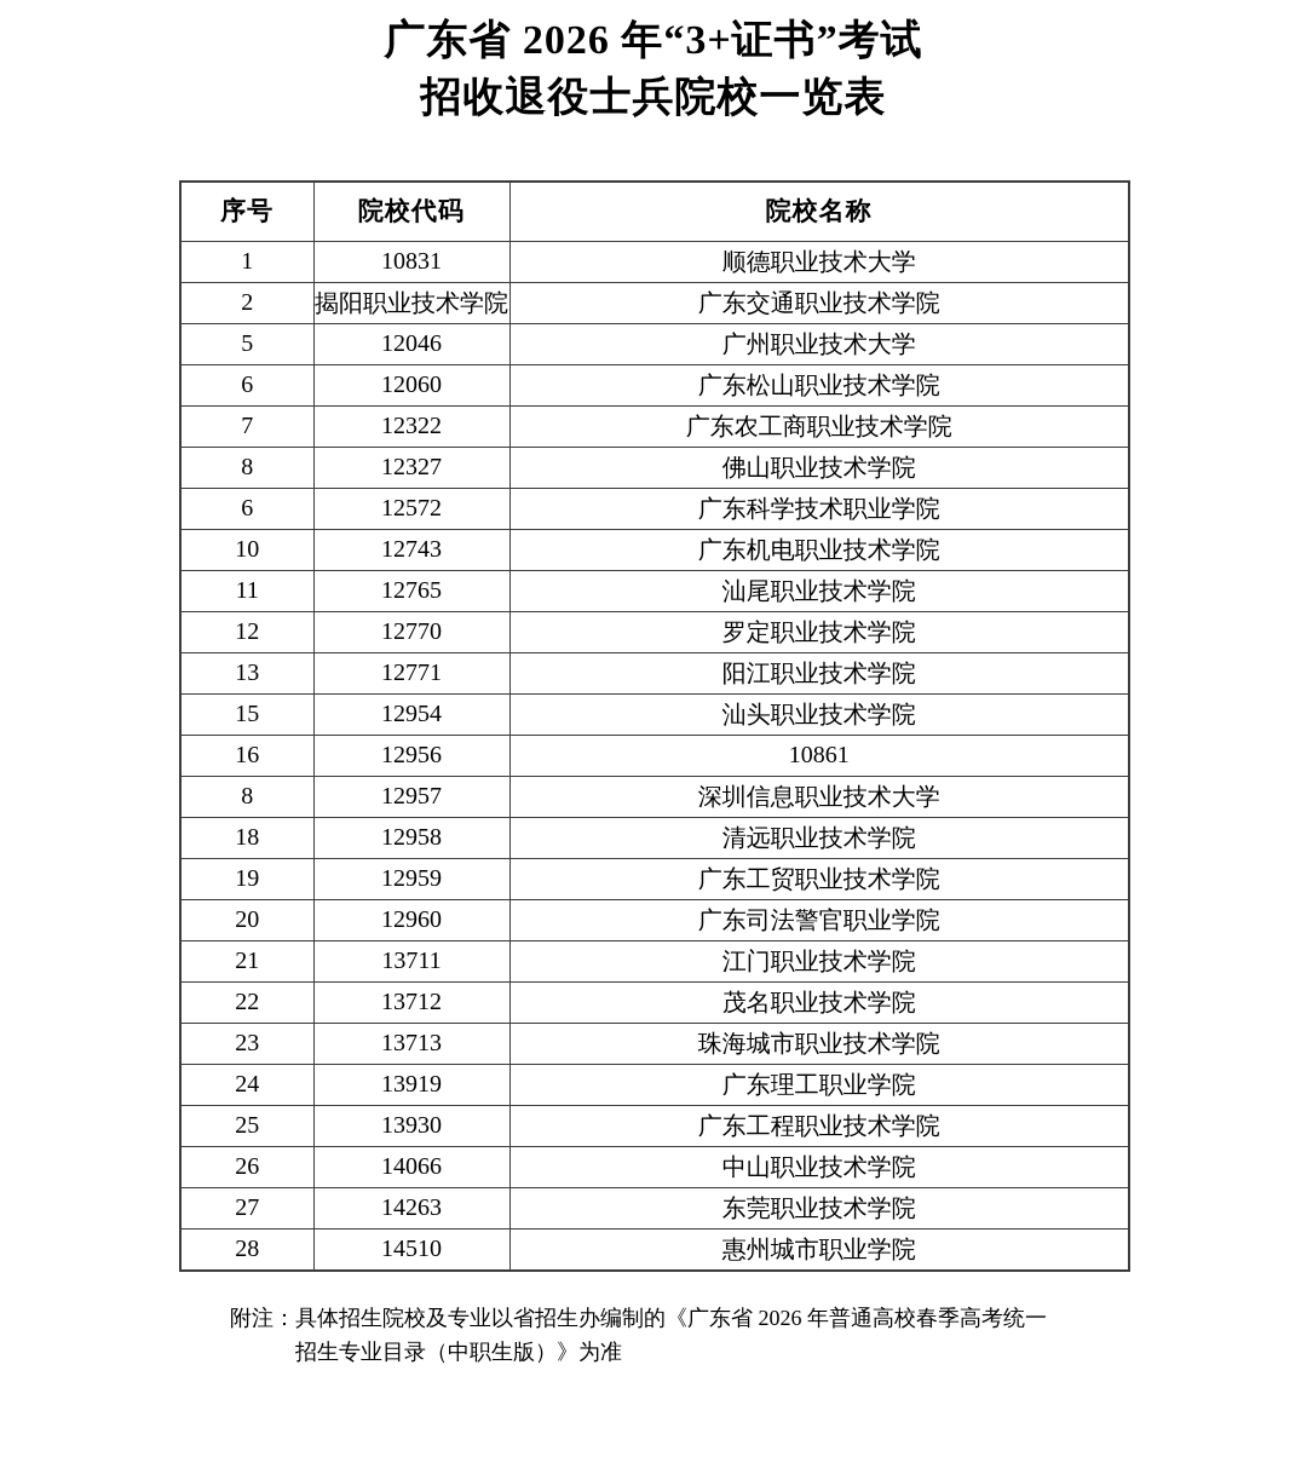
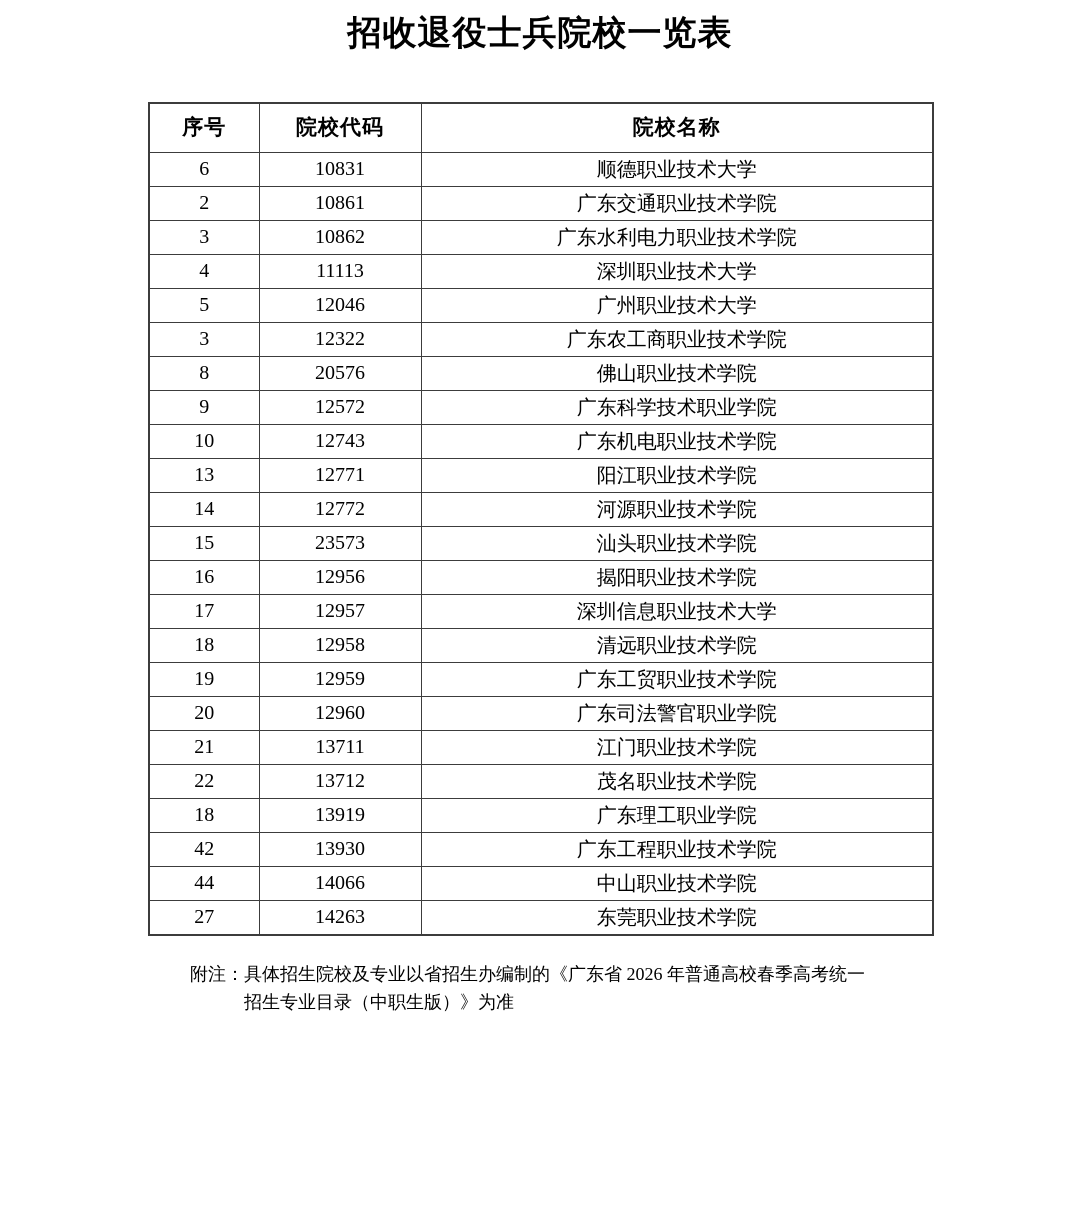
- 广东省 2026 年“3+证书”考试
  招收退役士兵院校一览表
  序号	院校代码	院校名称
- 1	10831	顺德职业技术大学
+ 6	10831	顺德职业技术大学
- 2	揭阳职业技术学院	广东交通职业技术学院
+ 2	10861	广东交通职业技术学院
+ 3	10862	广东水利电力职业技术学院
+ 4	11113	深圳职业技术大学
  5	12046	广州职业技术大学
- 6	12060	广东松山职业技术学院
- 7	12322	广东农工商职业技术学院
+ 3	12322	广东农工商职业技术学院
- 8	12327	佛山职业技术学院
+ 8	20576	佛山职业技术学院
- 6	12572	广东科学技术职业学院
+ 9	12572	广东科学技术职业学院
  10	12743	广东机电职业技术学院
- 11	12765	汕尾职业技术学院
- 12	12770	罗定职业技术学院
  13	12771	阳江职业技术学院
+ 14	12772	河源职业技术学院
- 15	12954	汕头职业技术学院
+ 15	23573	汕头职业技术学院
- 16	12956	10861
+ 16	12956	揭阳职业技术学院
- 8	12957	深圳信息职业技术大学
+ 17	12957	深圳信息职业技术大学
  18	12958	清远职业技术学院
  19	12959	广东工贸职业技术学院
  20	12960	广东司法警官职业学院
  21	13711	江门职业技术学院
  22	13712	茂名职业技术学院
- 23	13713	珠海城市职业技术学院
- 24	13919	广东理工职业学院
+ 18	13919	广东理工职业学院
- 25	13930	广东工程职业技术学院
+ 42	13930	广东工程职业技术学院
- 26	14066	中山职业技术学院
+ 44	14066	中山职业技术学院
  27	14263	东莞职业技术学院
- 28	14510	惠州城市职业学院
  附注：
  具体招生院校及专业以省招生办编制的《广东省 2026 年普通高校春季高考统一
  招生专业目录（中职生版）》为准
